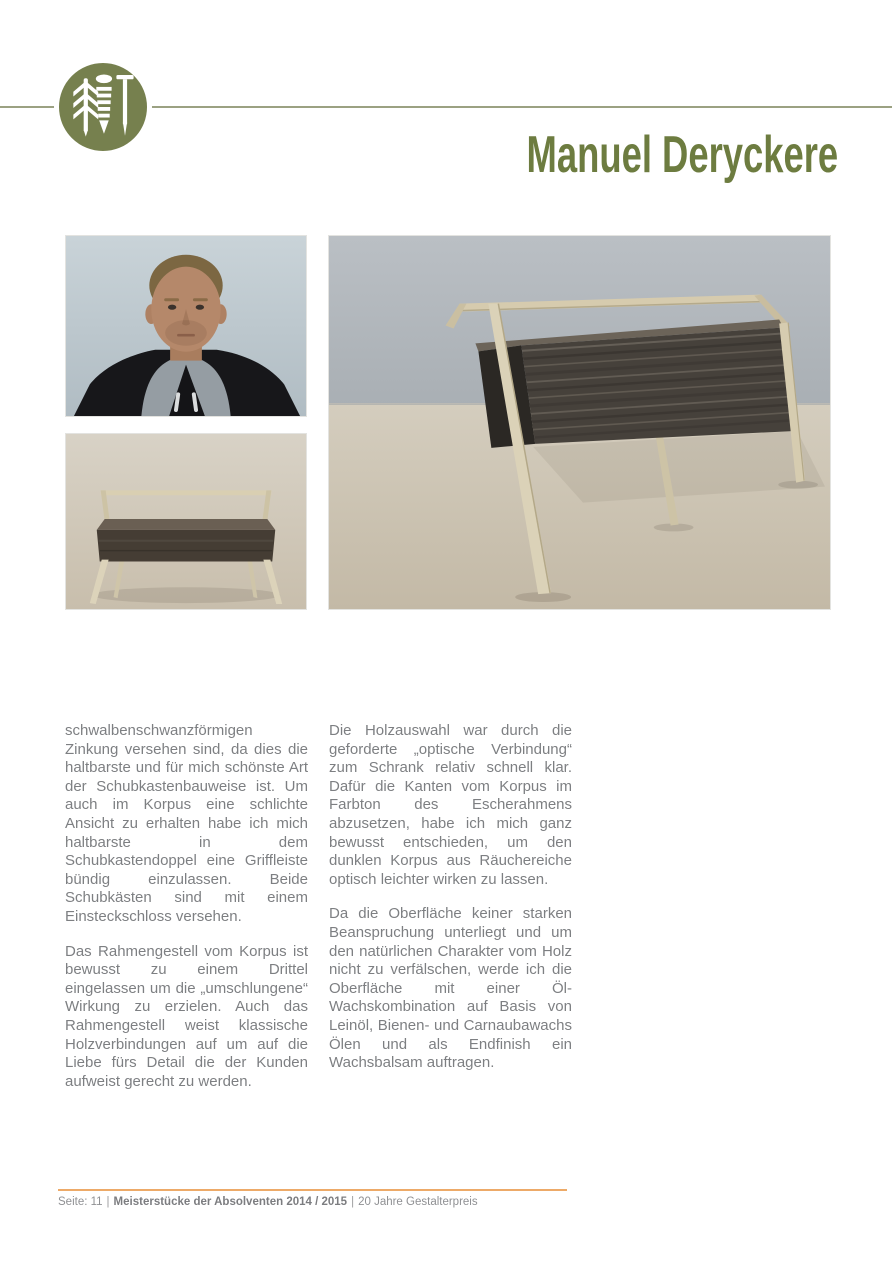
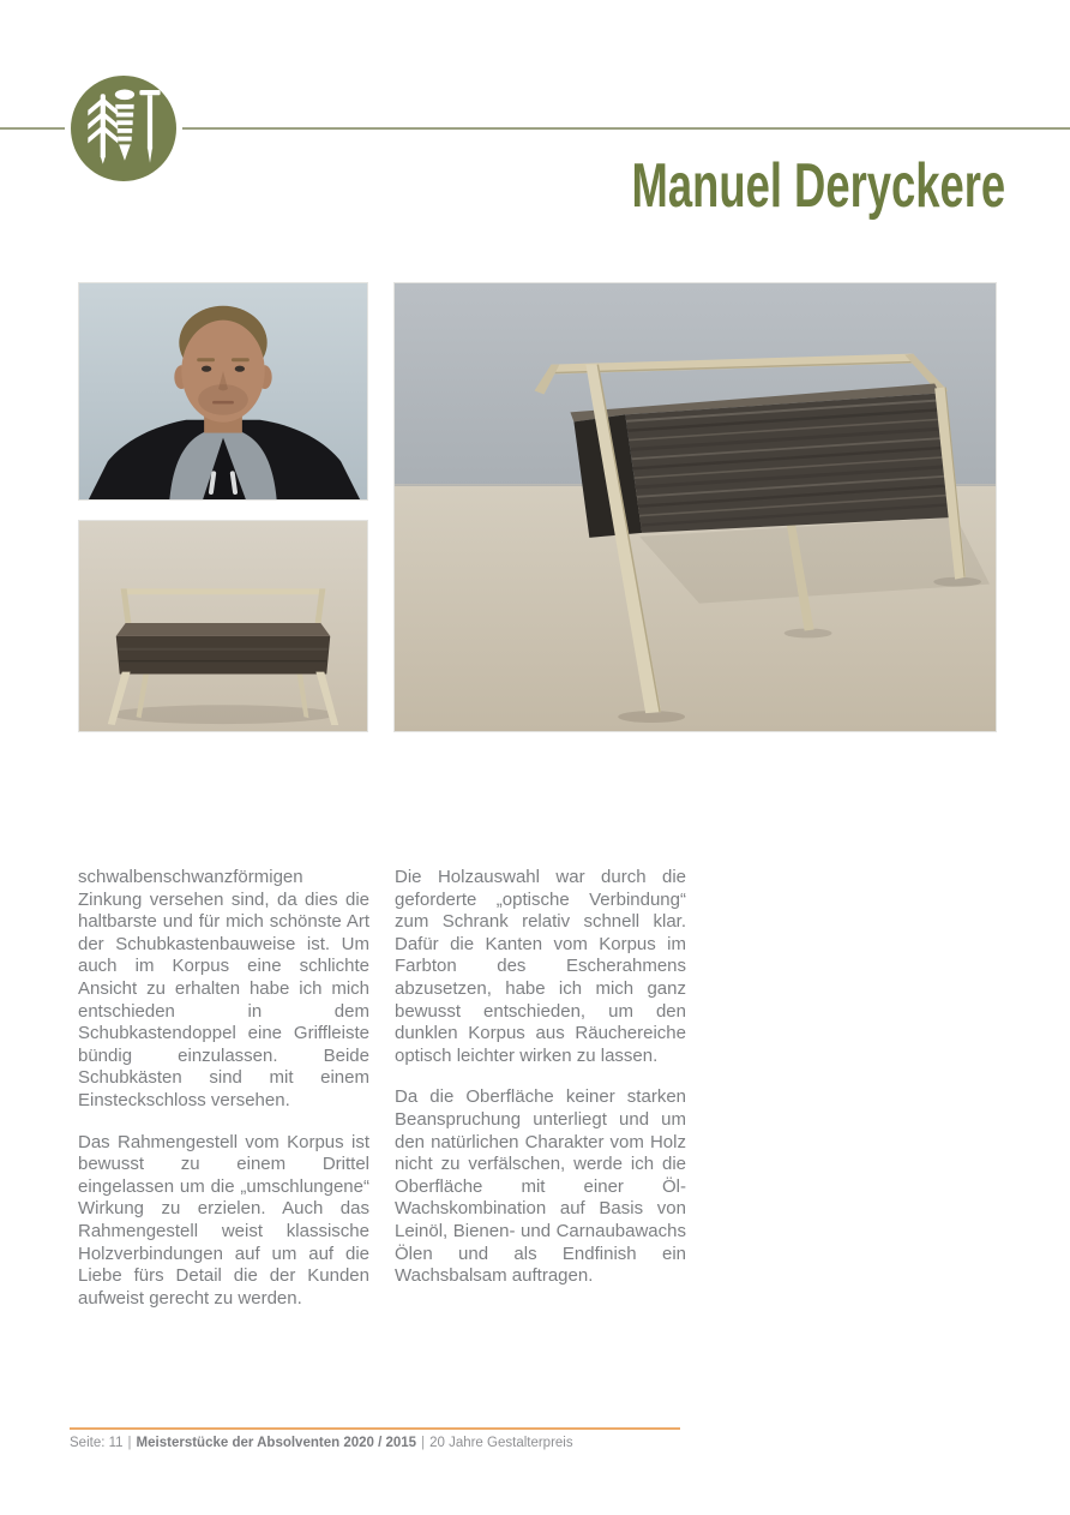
  Manuel Deryckere
- schwalbenschwanzförmigen Zinkung versehen sind, da dies die haltbarste und für mich schönste Art der Schubkastenbauweise ist. Um auch im Korpus eine schlichte Ansicht zu erhalten habe ich mich haltbarste in dem Schubkastendoppel eine Griffleiste bündig einzulassen. Beide Schubkästen sind mit einem Einsteckschloss versehen.
+ schwalbenschwanzförmigen Zinkung versehen sind, da dies die haltbarste und für mich schönste Art der Schubkastenbauweise ist. Um auch im Korpus eine schlichte Ansicht zu erhalten habe ich mich entschieden in dem Schubkastendoppel eine Griffleiste bündig einzulassen. Beide Schubkästen sind mit einem Einsteckschloss versehen.
  Das Rahmengestell vom Korpus ist bewusst zu einem Drittel eingelassen um die „umschlungene“ Wirkung zu erzielen. Auch das Rahmengestell weist klassische Holzverbindungen auf um auf die Liebe fürs Detail die der Kunden aufweist gerecht zu werden.
  Die Holzauswahl war durch die geforderte „optische Verbindung“ zum Schrank relativ schnell klar. Dafür die Kanten vom Korpus im Farbton des Escherahmens abzusetzen, habe ich mich ganz bewusst entschieden, um den dunklen Korpus aus Räuchereiche optisch leichter wirken zu lassen.
  Da die Oberfläche keiner starken Beanspruchung unterliegt und um den natürlichen Charakter vom Holz nicht zu verfälschen, werde ich die Oberfläche mit einer Öl- Wachskombination auf Basis von Leinöl, Bienen- und Carnaubawachs Ölen und als Endfinish ein Wachsbalsam auftragen.
- Seite: 11 | Meisterstücke der Absolventen 2014 / 2015 | 20 Jahre Gestalterpreis
+ Seite: 11 | Meisterstücke der Absolventen 2020 / 2015 | 20 Jahre Gestalterpreis
